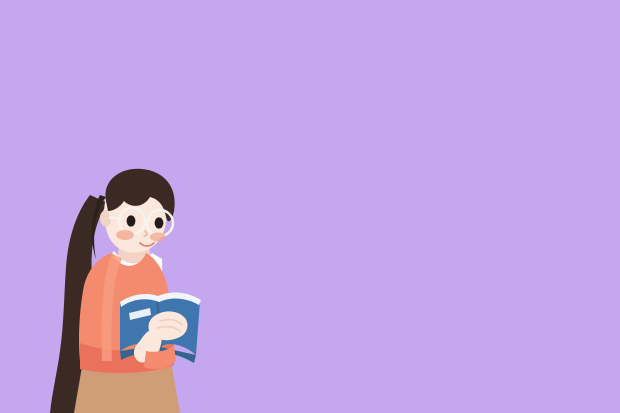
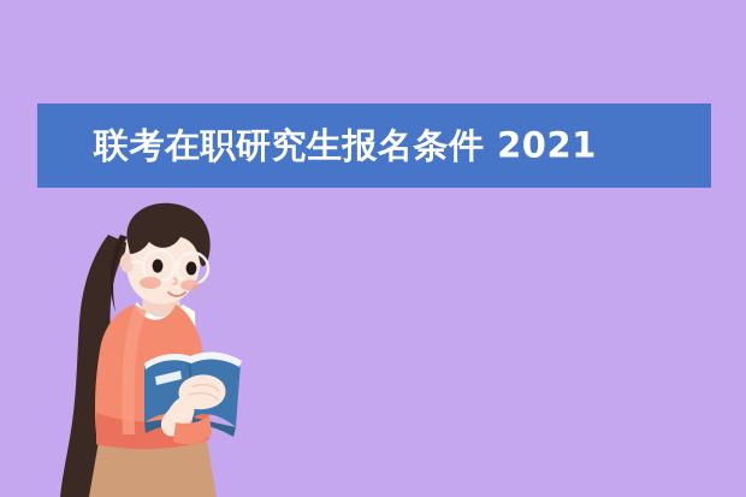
+ 联考在职研究生报名条件 2021
